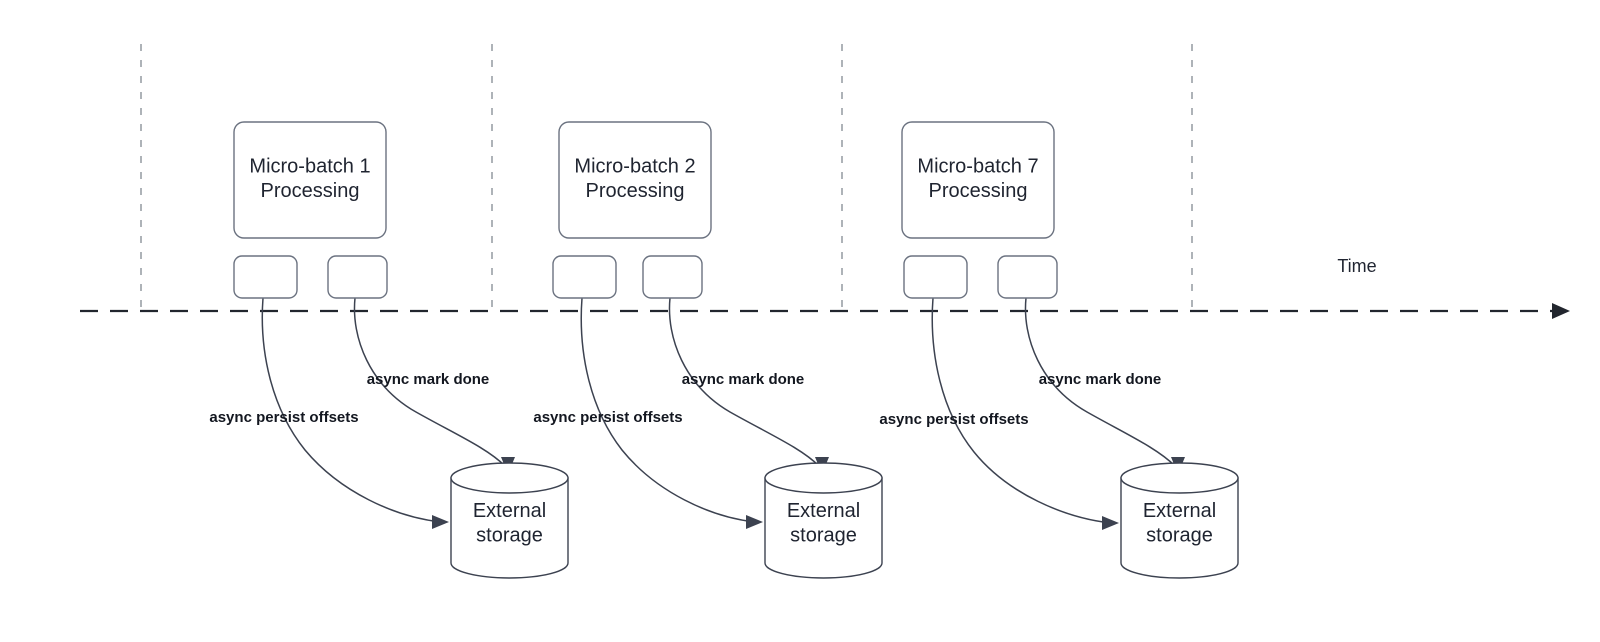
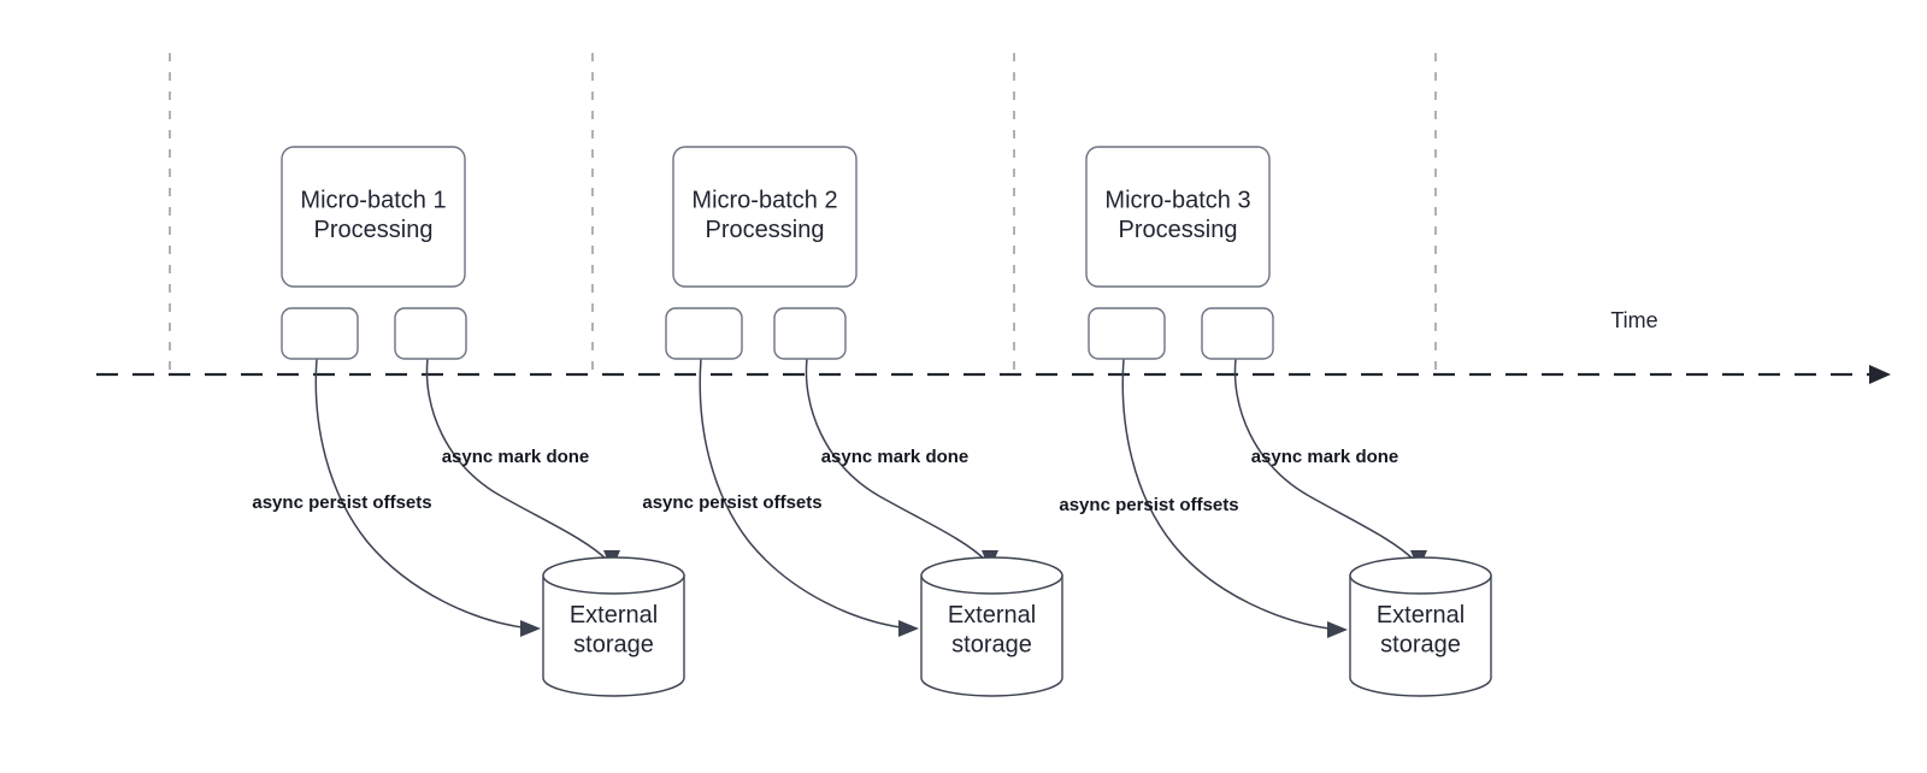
  Time
  Micro-batch 1 Processing
  External storage
  async persist offsets
  async mark done
  Micro-batch 2 Processing
  External storage
  async persist offsets
  async mark done
- Micro-batch 7 Processing
+ Micro-batch 3 Processing
  External storage
  async persist offsets
  async mark done
